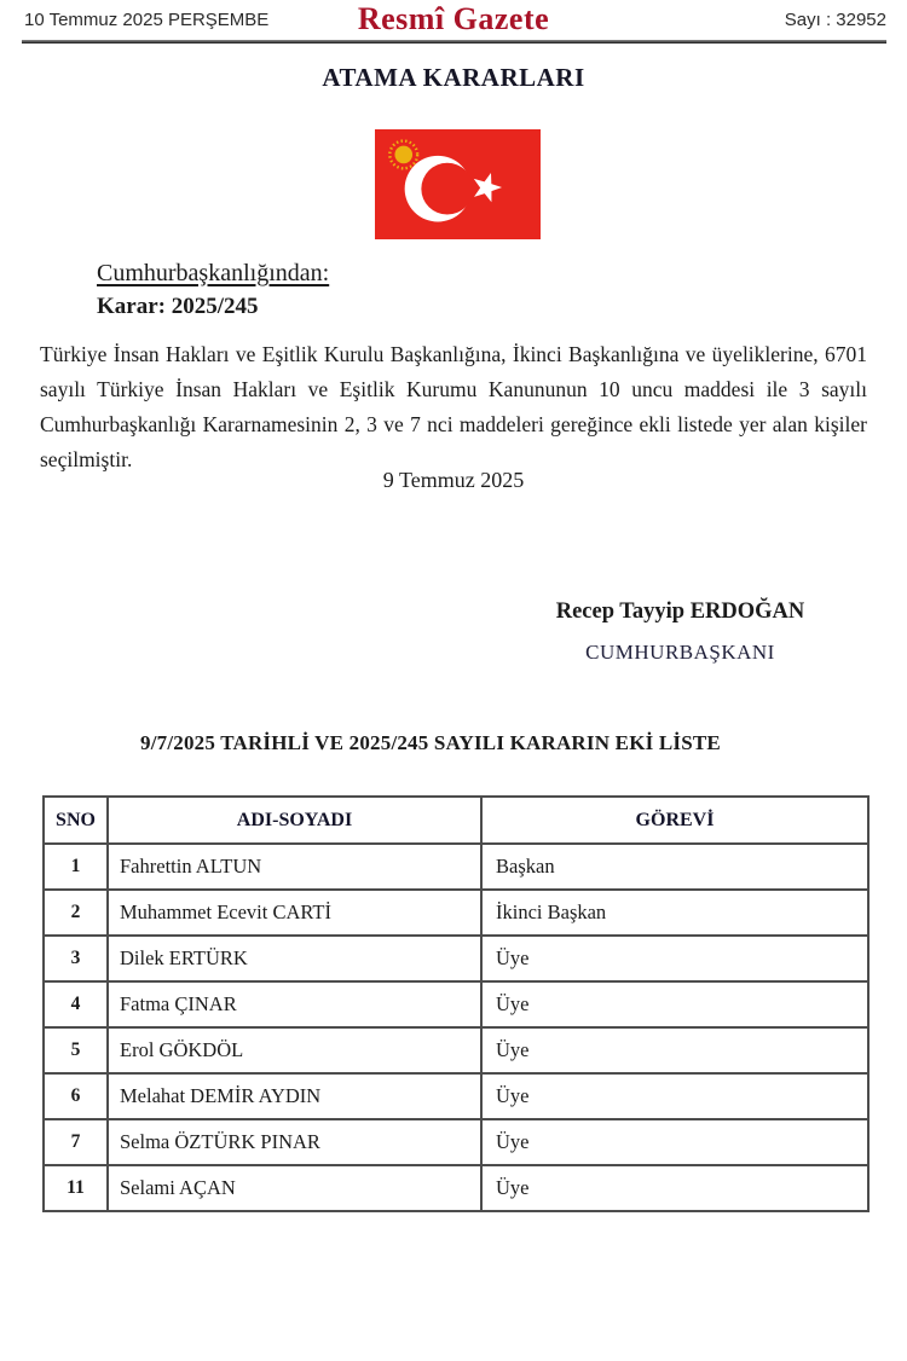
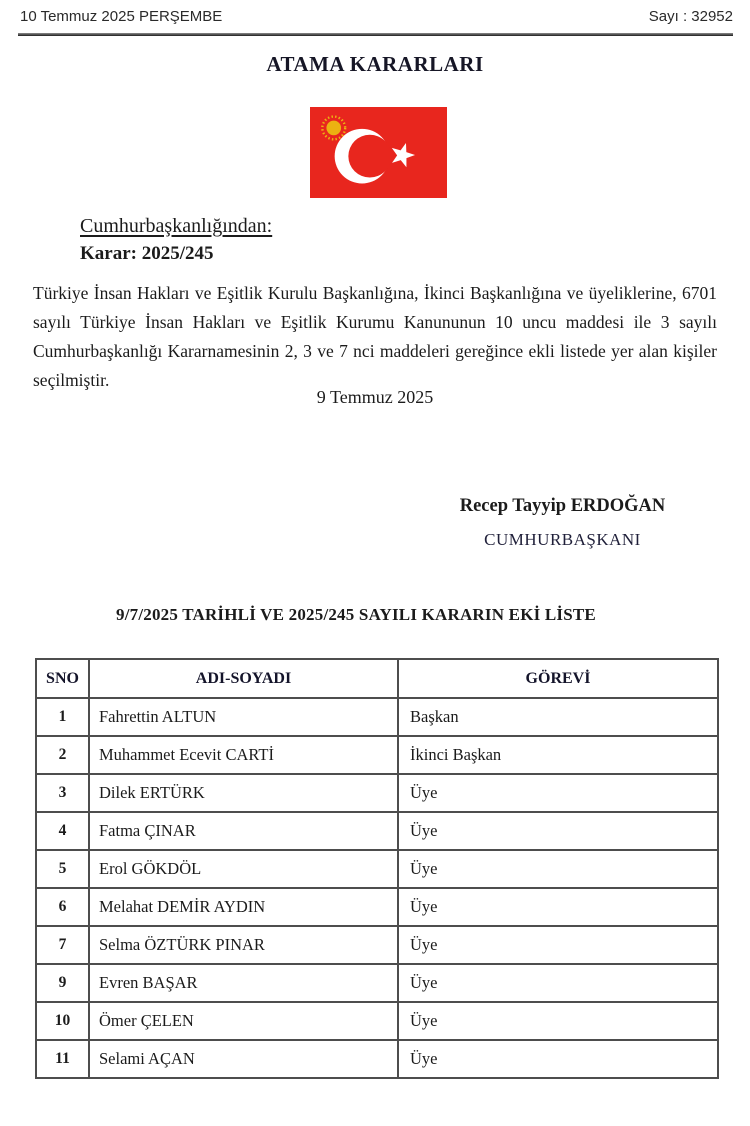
  10 Temmuz 2025 PERŞEMBE
- Resmî Gazete
  Sayı : 32952
  ATAMA KARARLARI
  Cumhurbaşkanlığından:
  Karar: 2025/245
  Türkiye İnsan Hakları ve Eşitlik Kurulu Başkanlığına, İkinci Başkanlığına ve üyeliklerine, 6701 sayılı Türkiye İnsan Hakları ve Eşitlik Kurumu Kanununun 10 uncu maddesi ile 3 sayılı Cumhurbaşkanlığı Kararnamesinin 2, 3 ve 7 nci maddeleri gereğince ekli listede yer alan kişiler seçilmiştir.
  9 Temmuz 2025
  Recep Tayyip ERDOĞAN
  CUMHURBAŞKANI
  9/7/2025 TARİHLİ VE 2025/245 SAYILI KARARIN EKİ LİSTE
  SNO	ADI-SOYADI	GÖREVİ
  1	Fahrettin ALTUN	Başkan
  2	Muhammet Ecevit CARTİ	İkinci Başkan
  3	Dilek ERTÜRK	Üye
  4	Fatma ÇINAR	Üye
  5	Erol GÖKDÖL	Üye
  6	Melahat DEMİR AYDIN	Üye
  7	Selma ÖZTÜRK PINAR	Üye
+ 9	Evren BAŞAR	Üye
+ 10	Ömer ÇELEN	Üye
  11	Selami AÇAN	Üye
